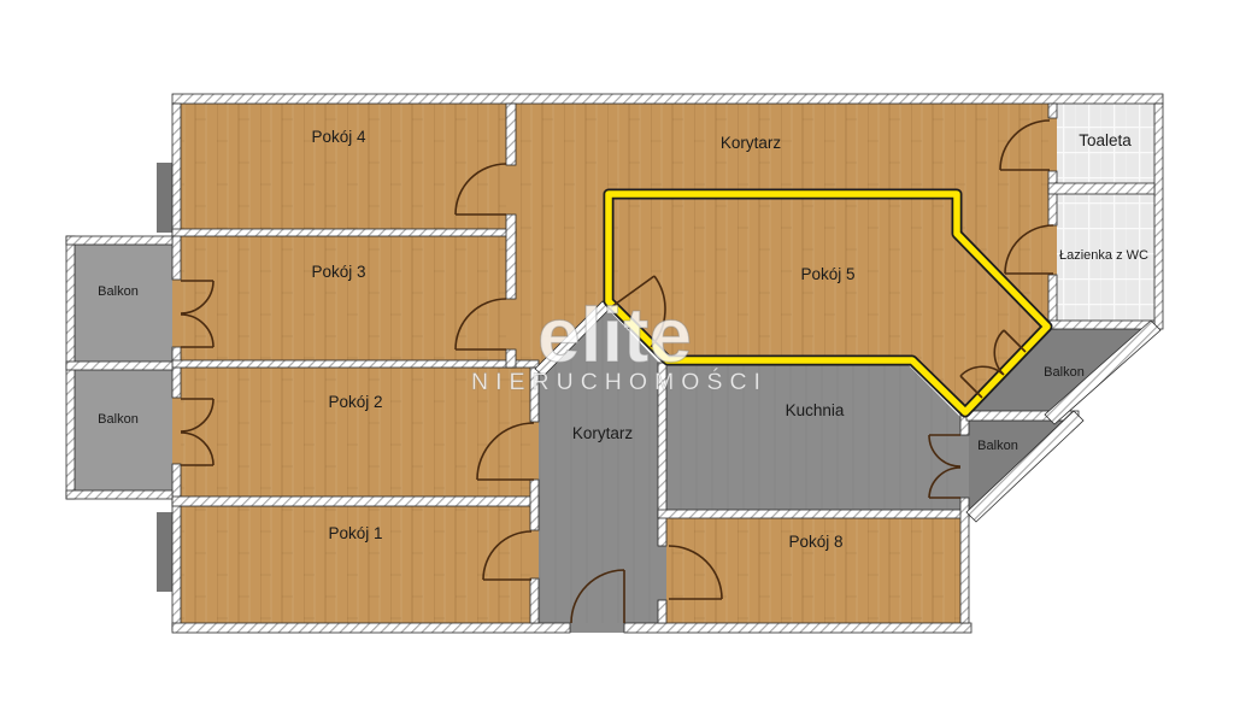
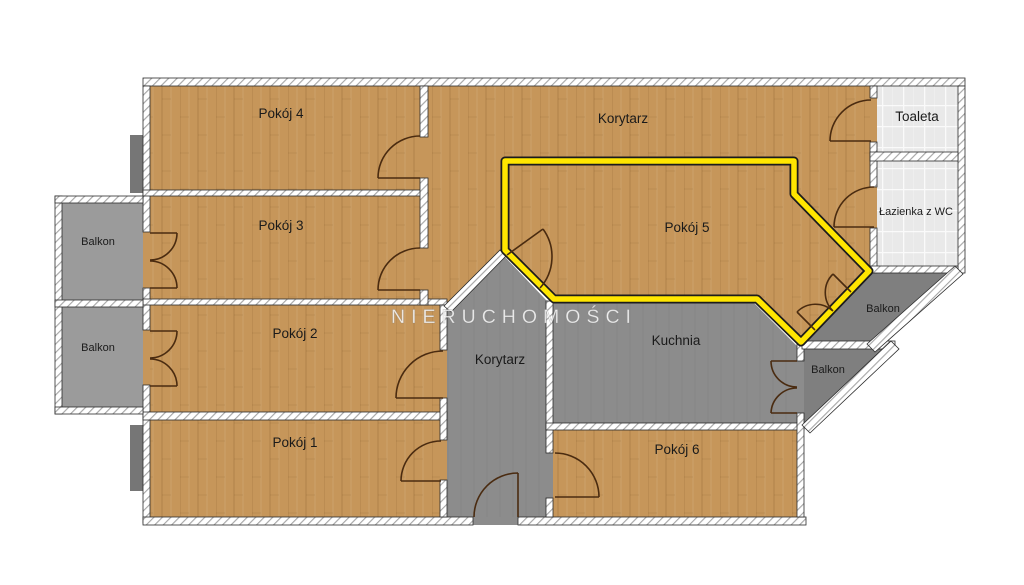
  Pokój 4
  Pokój 3
  Pokój 2
  Pokój 1
  Korytarz
  Pokój 5
  Korytarz
  Kuchnia
- Pokój 8
+ Pokój 6
  Toaleta
  Łazienka z WC
  Balkon
  Balkon
  Balkon
  Balkon
- elite
  NIERUCHOMOŚCI
